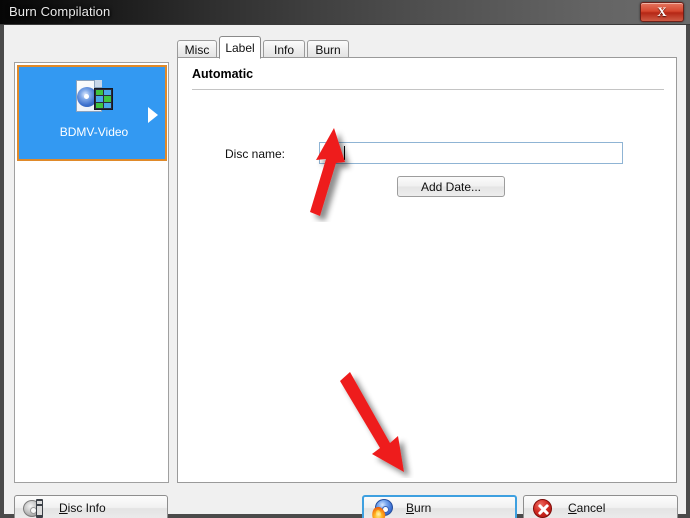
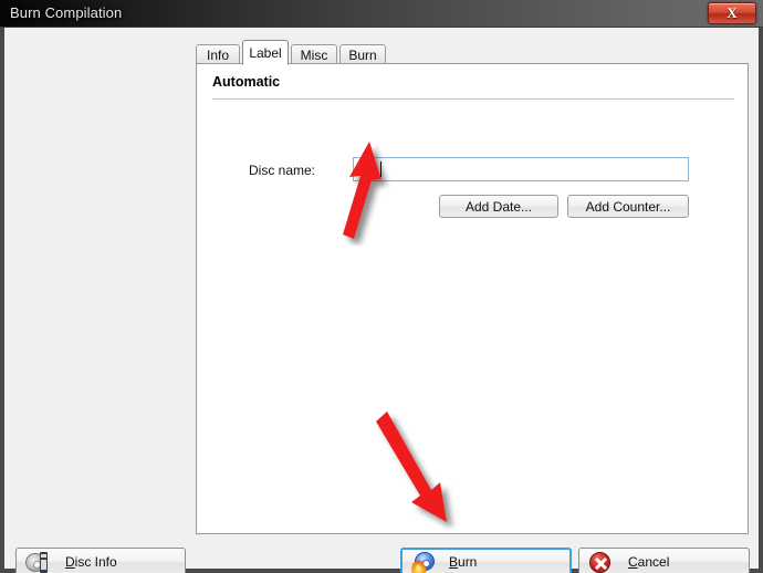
  Burn Compilation
  X
- BDMV-Video
- Misc
+ Info
  Label
- Info
+ Misc
  Burn
  Automatic
  Disc name:
  Add Date...
+ Add Counter...
  Disc Info
  Burn
  Cancel
